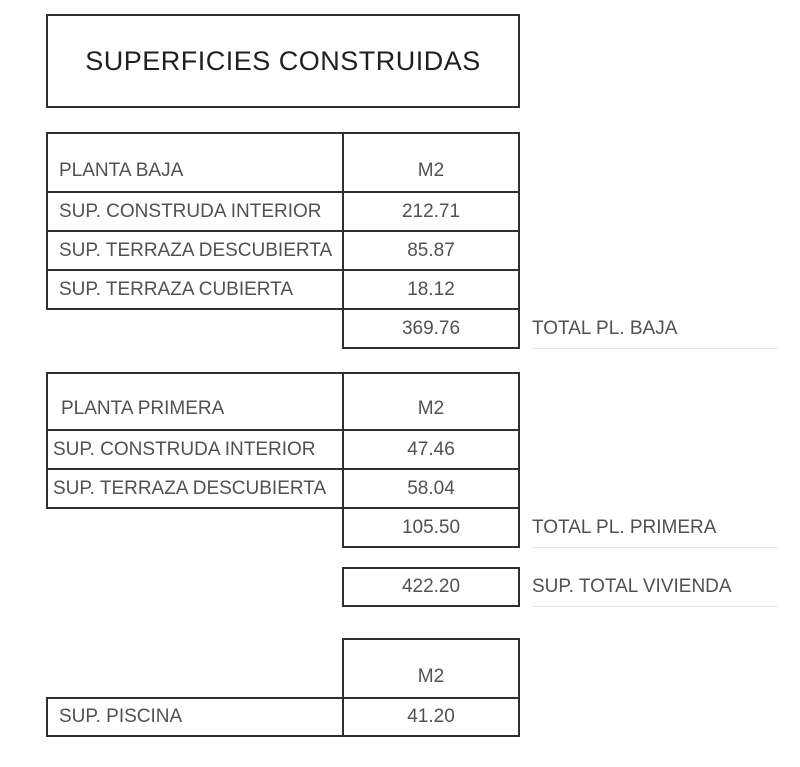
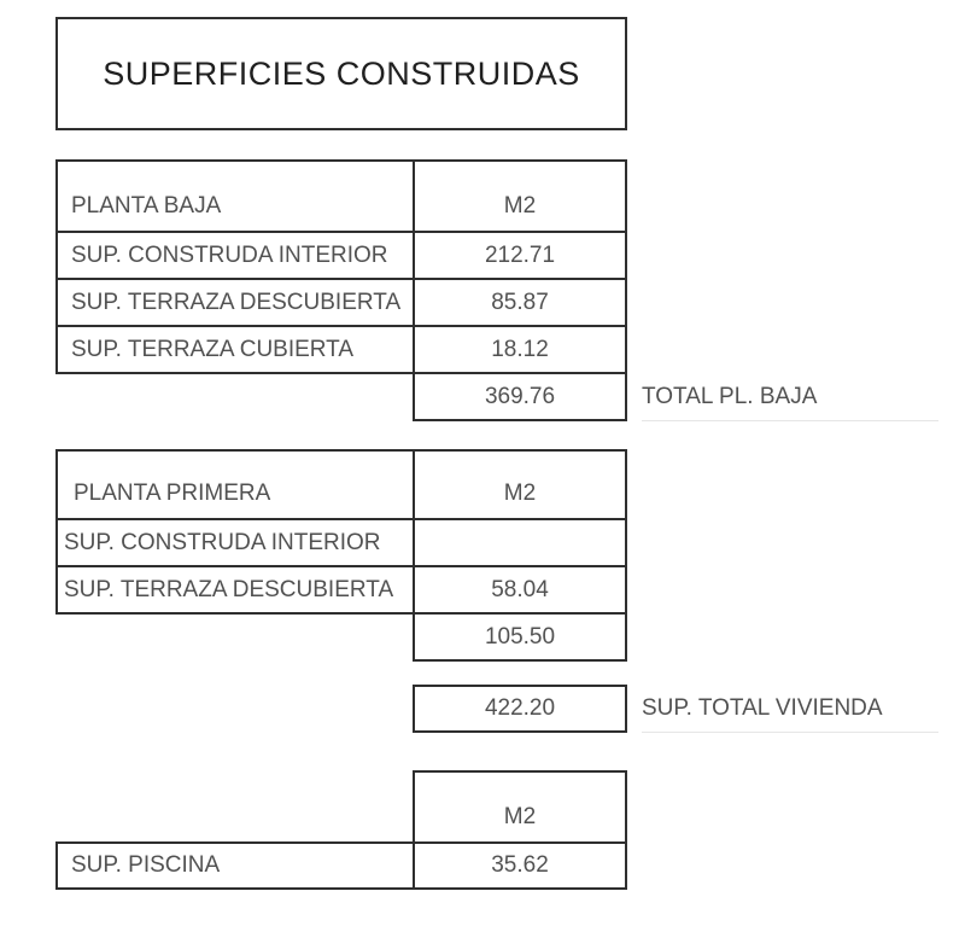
  SUPERFICIES CONSTRUIDAS
  PLANTA BAJA
  M2
  SUP. CONSTRUDA INTERIOR
  212.71
  SUP. TERRAZA DESCUBIERTA
  85.87
  SUP. TERRAZA CUBIERTA
  18.12
  369.76
  TOTAL PL. BAJA
  PLANTA PRIMERA
  M2
  SUP. CONSTRUDA INTERIOR
- 47.46
  SUP. TERRAZA DESCUBIERTA
  58.04
  105.50
- TOTAL PL. PRIMERA
  422.20
  SUP. TOTAL VIVIENDA
  M2
  SUP. PISCINA
- 41.20
+ 35.62
